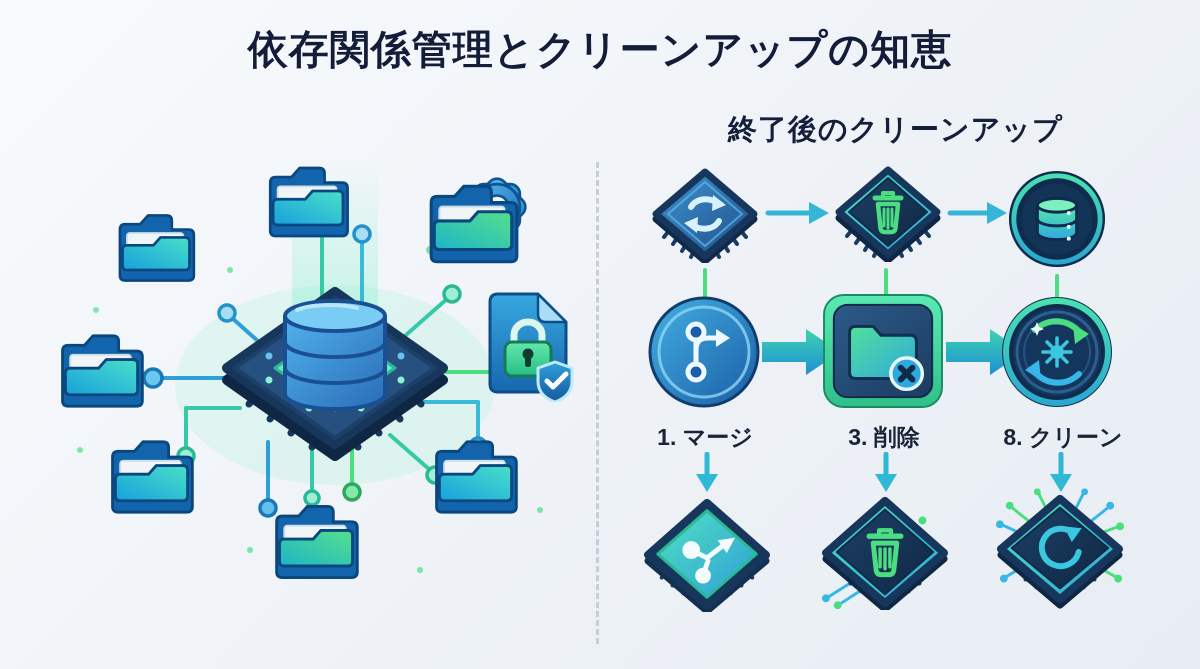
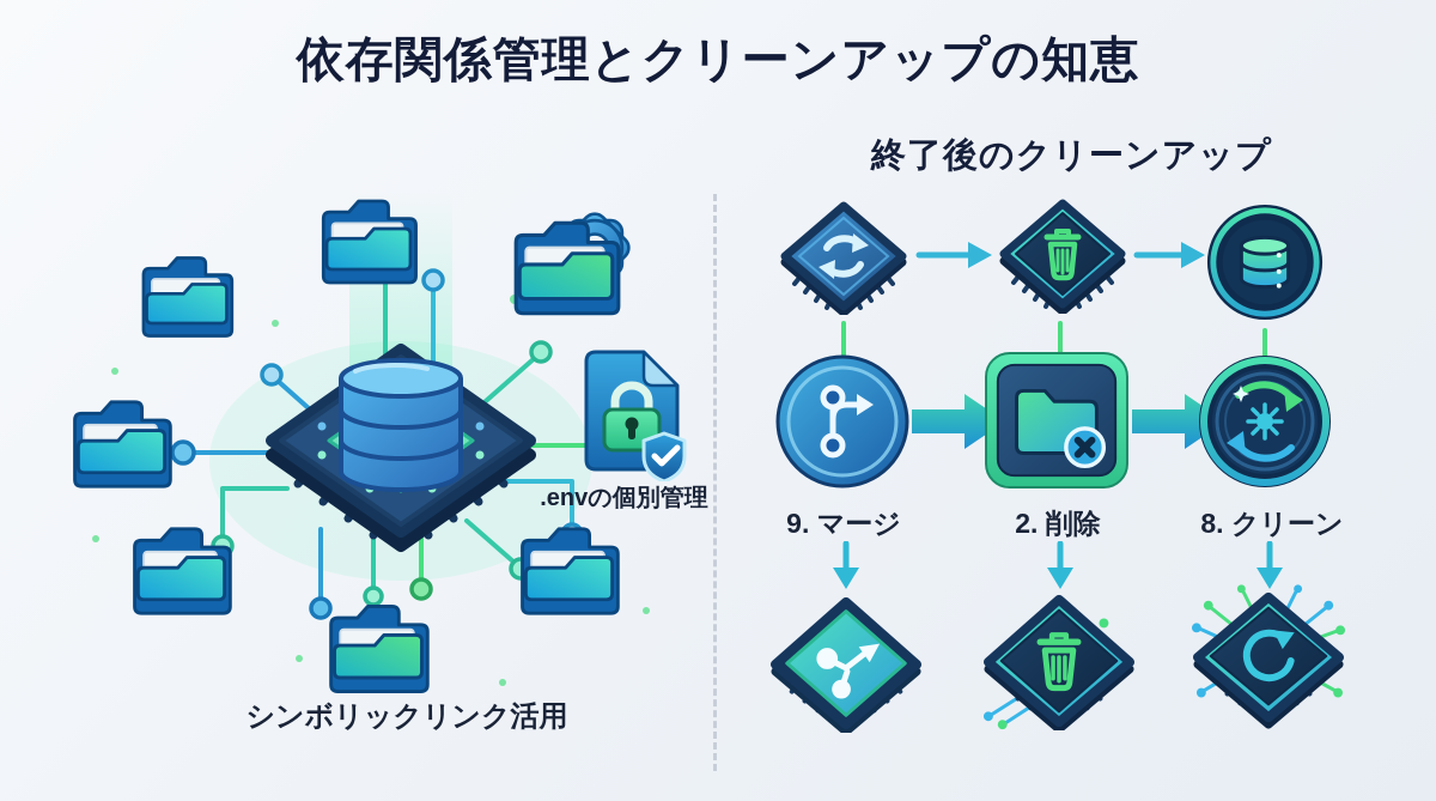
  依存関係管理とクリーンアップの知恵
  終了後のクリーンアップ
+ .envの個別管理
+ シンボリックリンク活用
- 1. マージ
+ 9. マージ
- 3. 削除
+ 2. 削除
  8. クリーン
